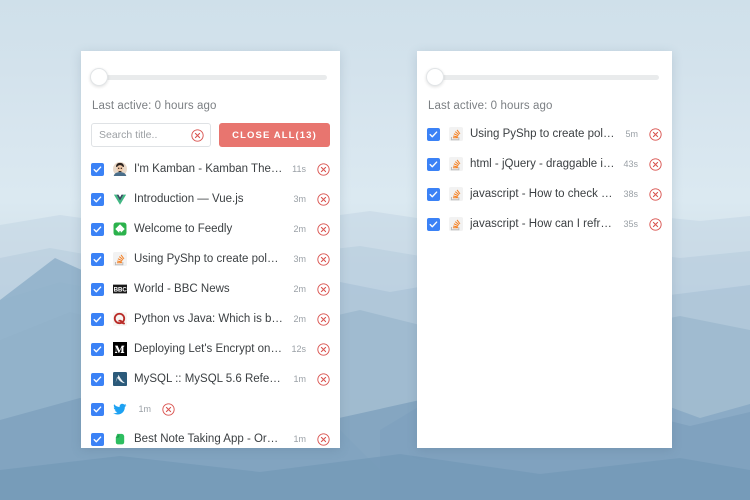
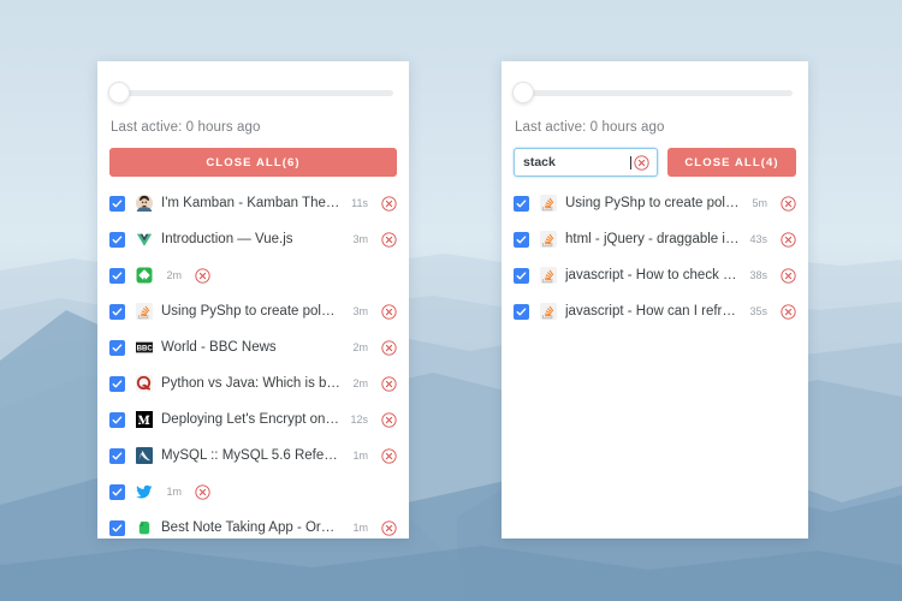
  Last active: 0 hours ago
- Search title..
- CLOSE ALL(13)
+ CLOSE ALL(6)
  I'm Kamban - Kamban The Ma
  11s
  Introduction — Vue.js
  3m
- Welcome to Feedly
  2m
  Using PyShp to create polygon
  3m
  World - BBC News
  2m
  Python vs Java: Which is best
  2m
  Deploying Let's Encrypt on an
  12s
  MySQL :: MySQL 5.6 Referenc
  1m
  1m
  Best Note Taking App - Organi
  1m
  Last active: 0 hours ago
+ stack
+ CLOSE ALL(4)
  Using PyShp to create polygo
  5m
  html - jQuery - draggable ima
  43s
  javascript - How to check whe
  38s
  javascript - How can I refresh
  35s
